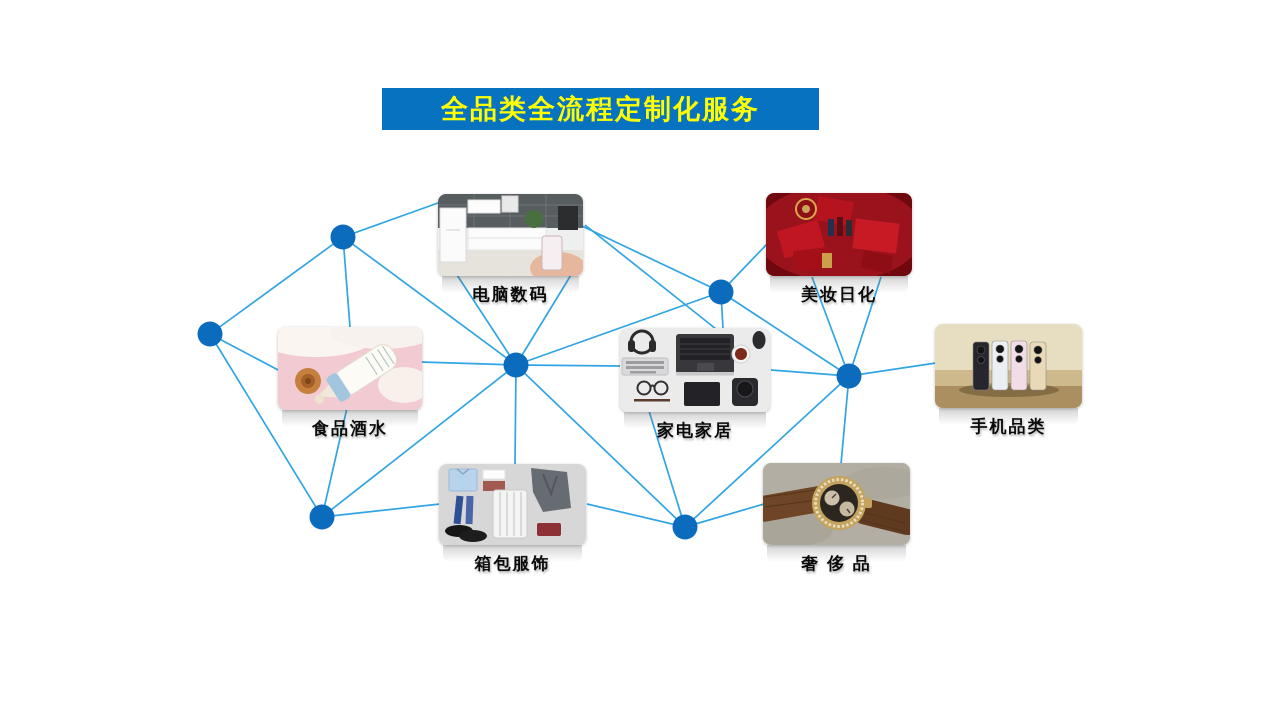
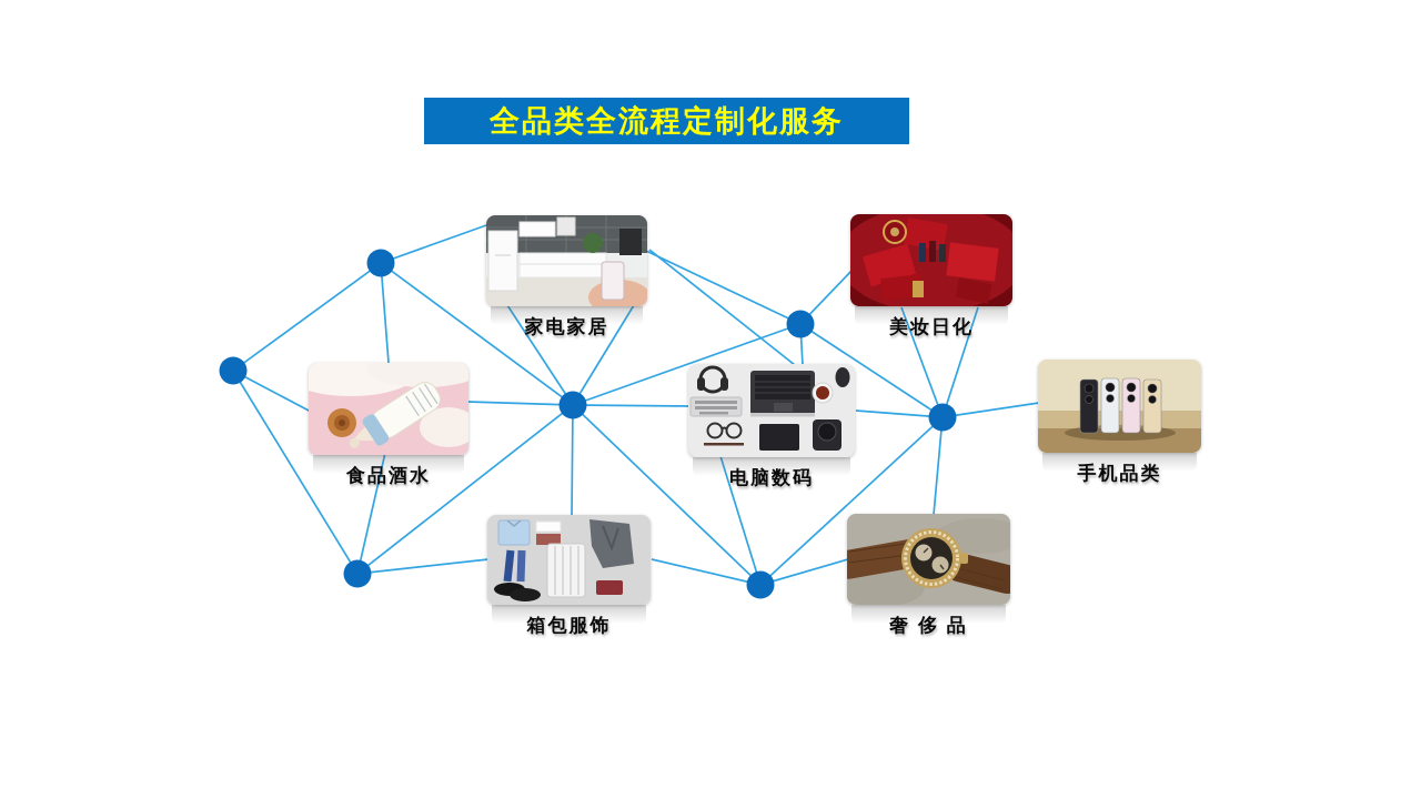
  全品类全流程定制化服务
- 电脑数码
+ 家电家居
  美妆日化
  食品酒水
- 家电家居
+ 电脑数码
  手机品类
  箱包服饰
  奢 侈 品
